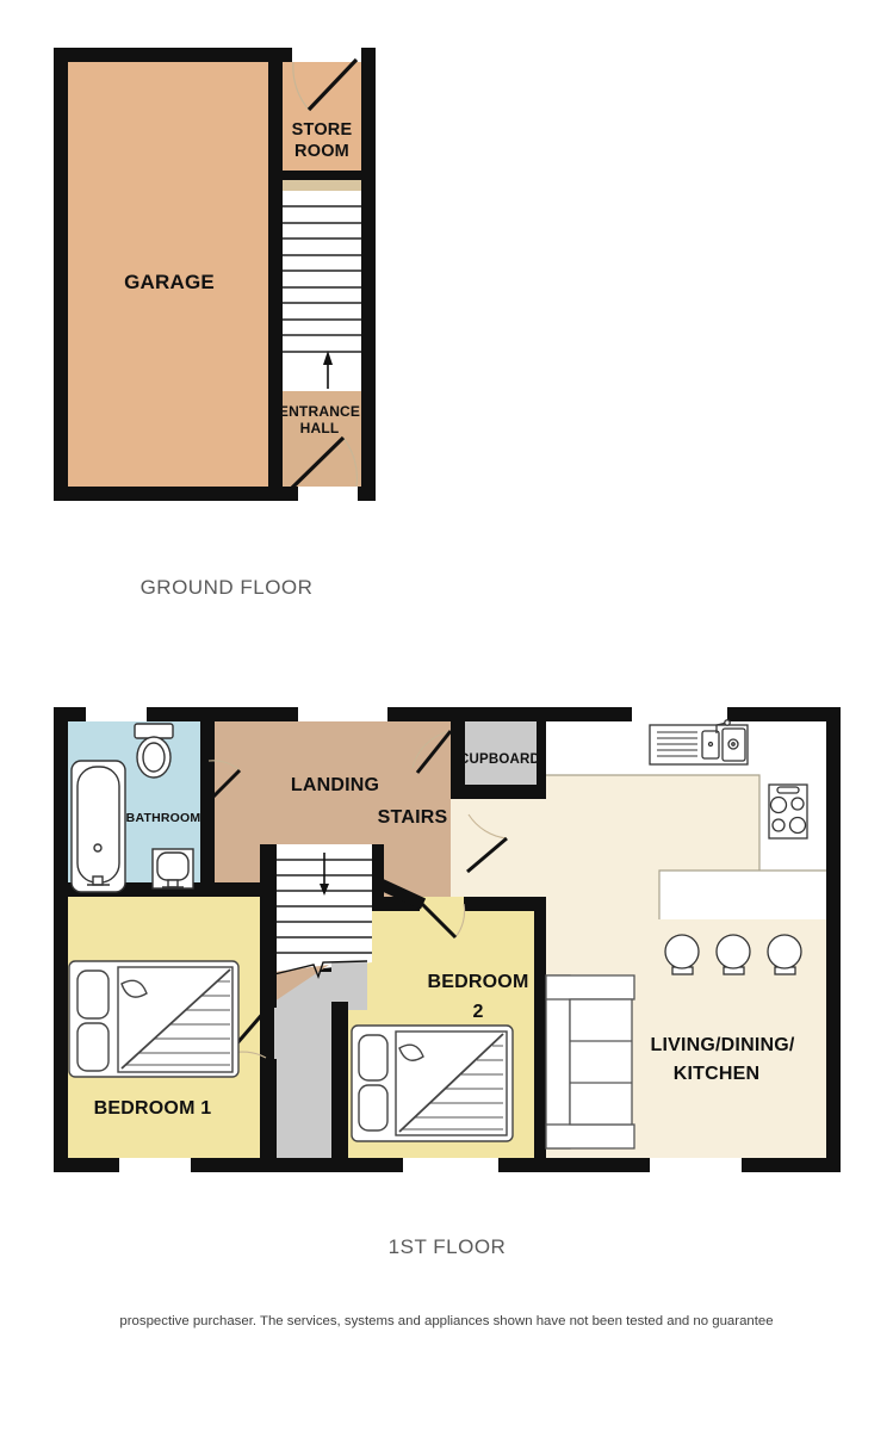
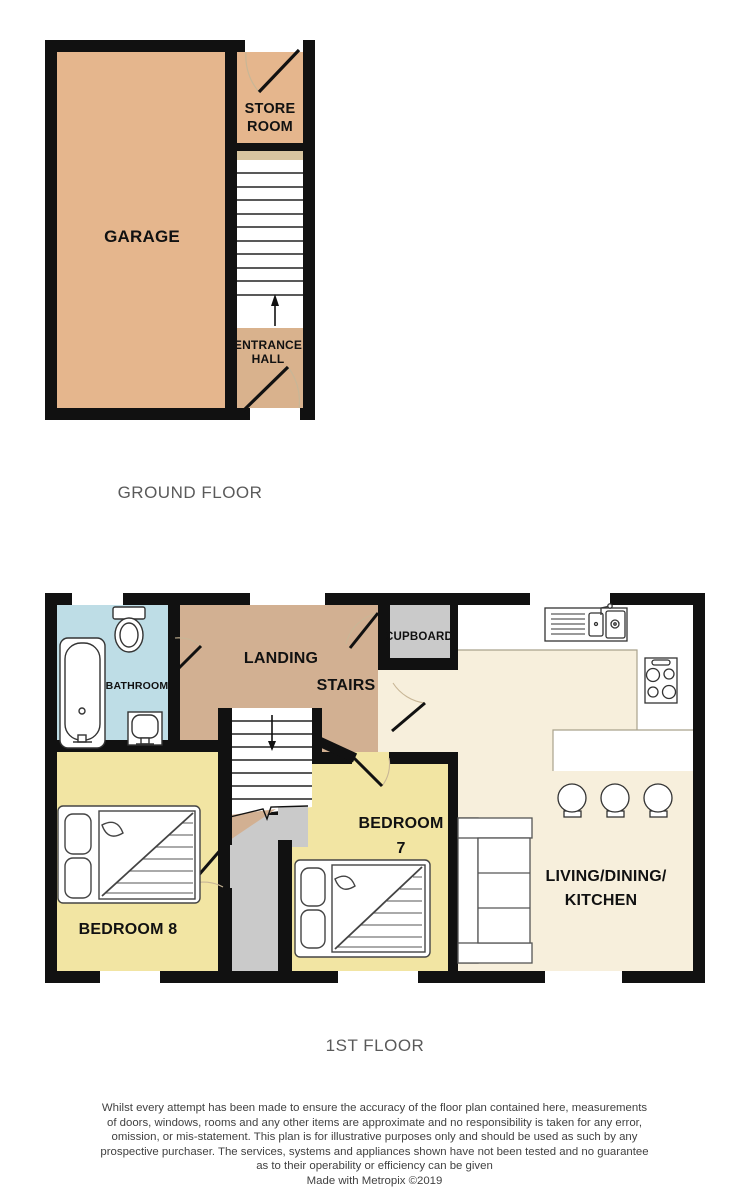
  GARAGE
  STORE
  ROOM
  ENTRANCE
  HALL
  GROUND FLOOR
  BATHROOM
  LANDING
  STAIRS
  CUPBOARD
- BEDROOM 1
+ BEDROOM 8
  BEDROOM
- 2
+ 7
  LIVING/DINING/
  KITCHEN
  1ST FLOOR
+ Whilst every attempt has been made to ensure the accuracy of the floor plan contained here, measurements
+ of doors, windows, rooms and any other items are approximate and no responsibility is taken for any error,
+ omission, or mis-statement. This plan is for illustrative purposes only and should be used as such by any
  prospective purchaser. The services, systems and appliances shown have not been tested and no guarantee
+ as to their operability or efficiency can be given
+ Made with Metropix ©2019
